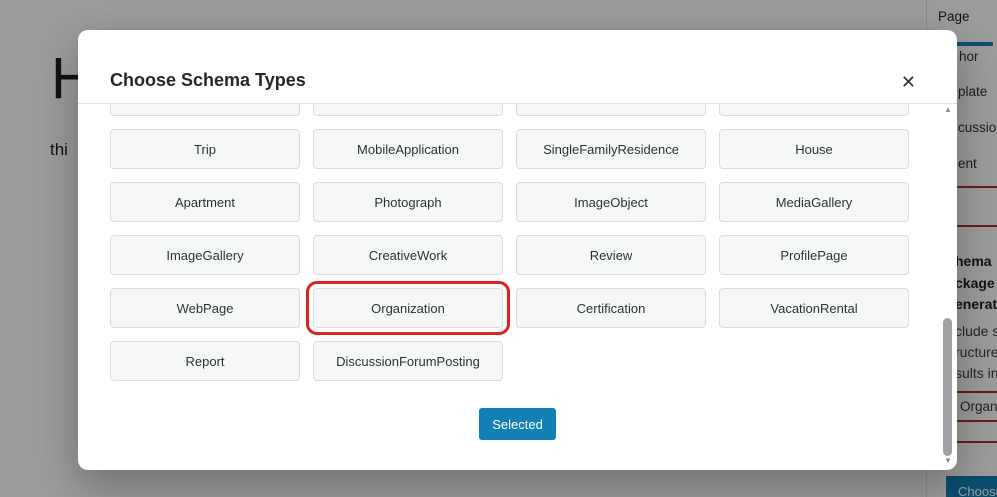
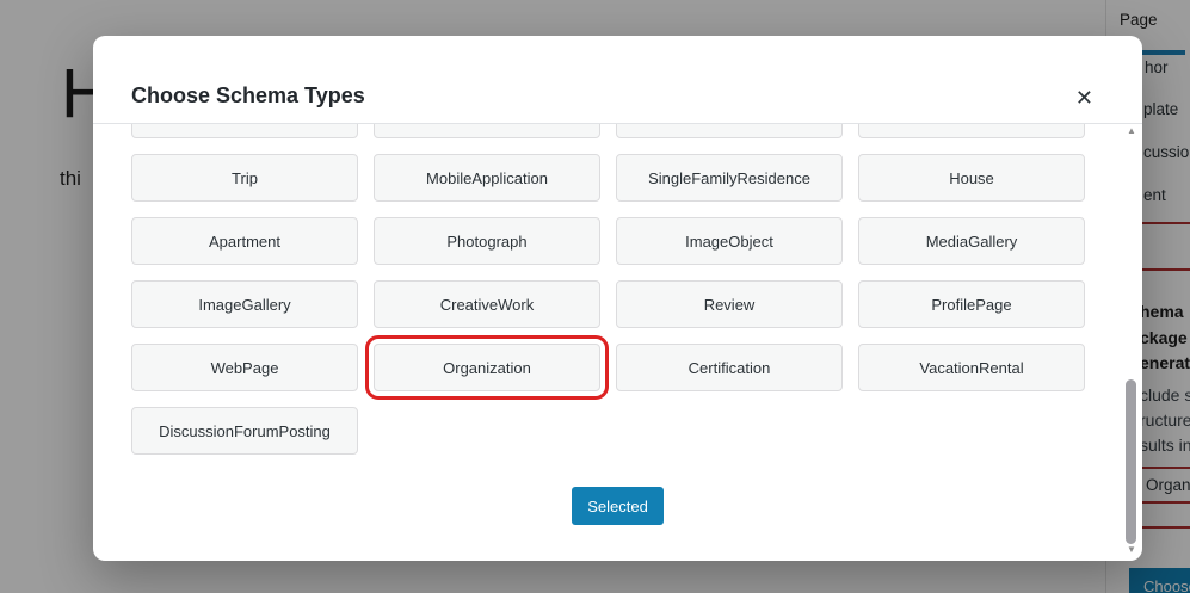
  H
  thi
  Page
  hor
  plate
  cussio
  ent
  hema
  ckage
  enerat
  clude s
  ructure
  sults in
  Organ
  Choos
  Choose Schema Types
  ✕
  Trip
  MobileApplication
  SingleFamilyResidence
  House
  Apartment
  Photograph
  ImageObject
  MediaGallery
  ImageGallery
  CreativeWork
  Review
  ProfilePage
  WebPage
  Organization
  Certification
  VacationRental
- Report
  DiscussionForumPosting
  Selected
  ▲
  ▼
